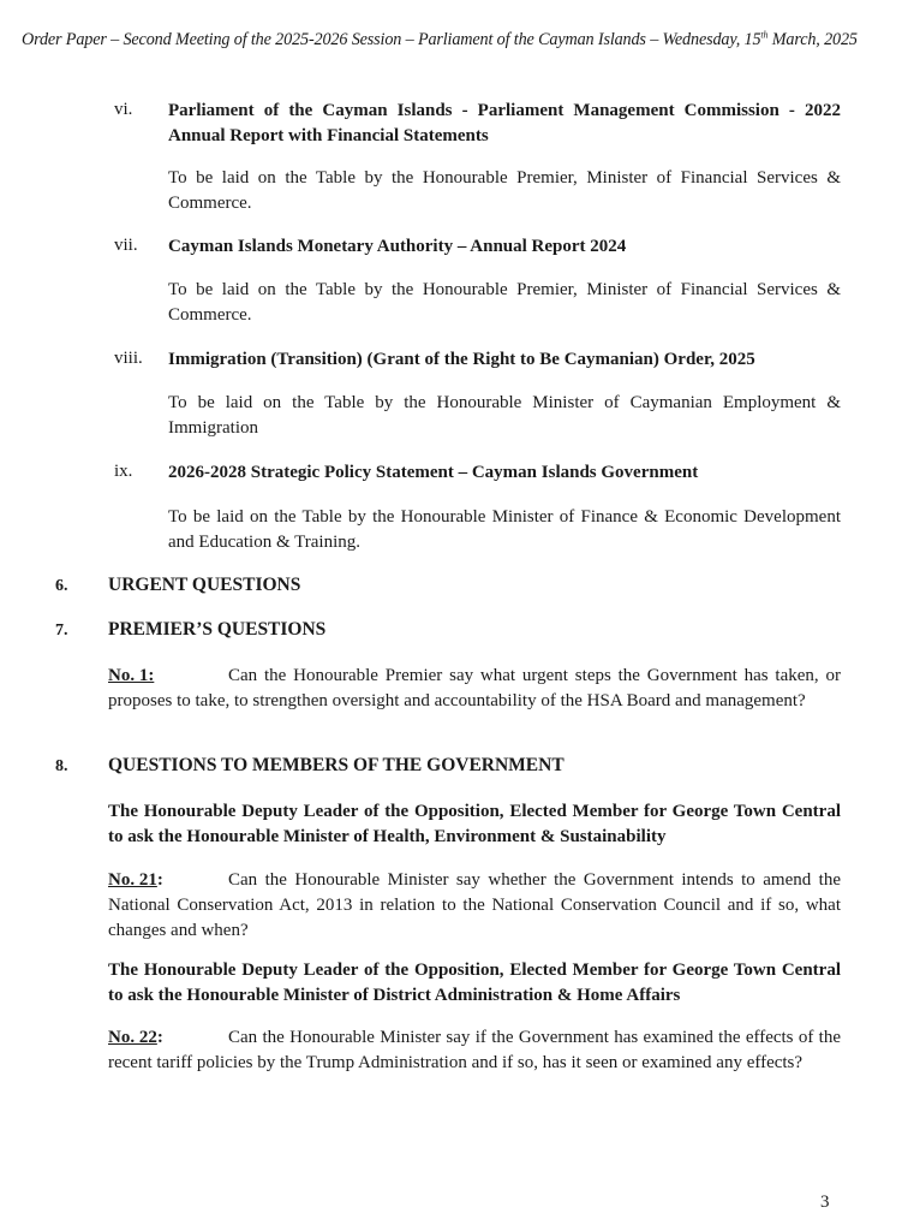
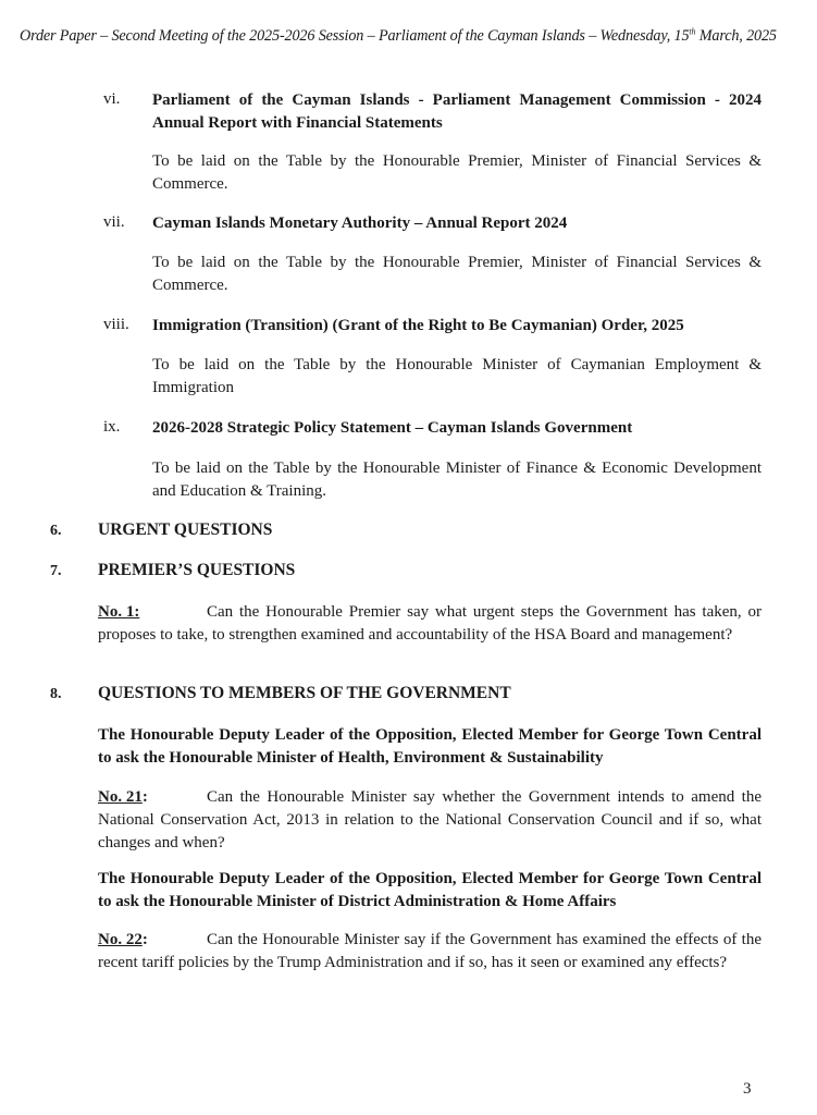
  Order Paper – Second Meeting of the 2025-2026 Session – Parliament of the Cayman Islands – Wednesday, 15th March, 2025
  vi.
- Parliament of the Cayman Islands - Parliament Management Commission - 2022 Annual Report with Financial Statements
+ Parliament of the Cayman Islands - Parliament Management Commission - 2024 Annual Report with Financial Statements
  To be laid on the Table by the Honourable Premier, Minister of Financial Services & Commerce.
  vii.
  Cayman Islands Monetary Authority – Annual Report 2024
  To be laid on the Table by the Honourable Premier, Minister of Financial Services & Commerce.
  viii.
  Immigration (Transition) (Grant of the Right to Be Caymanian) Order, 2025
  To be laid on the Table by the Honourable Minister of Caymanian Employment & Immigration
  ix.
  2026-2028 Strategic Policy Statement – Cayman Islands Government
  To be laid on the Table by the Honourable Minister of Finance & Economic Development and Education & Training.
  6.
  URGENT QUESTIONS
  7.
  PREMIER’S QUESTIONS
- No. 1: Can the Honourable Premier say what urgent steps the Government has taken, or proposes to take, to strengthen oversight and accountability of the HSA Board and management?
+ No. 1: Can the Honourable Premier say what urgent steps the Government has taken, or proposes to take, to strengthen examined and accountability of the HSA Board and management?
  8.
  QUESTIONS TO MEMBERS OF THE GOVERNMENT
  The Honourable Deputy Leader of the Opposition, Elected Member for George Town Central to ask the Honourable Minister of Health, Environment & Sustainability
  No. 21: Can the Honourable Minister say whether the Government intends to amend the National Conservation Act, 2013 in relation to the National Conservation Council and if so, what changes and when?
  The Honourable Deputy Leader of the Opposition, Elected Member for George Town Central to ask the Honourable Minister of District Administration & Home Affairs
  No. 22: Can the Honourable Minister say if the Government has examined the effects of the recent tariff policies by the Trump Administration and if so, has it seen or examined any effects?
  3
